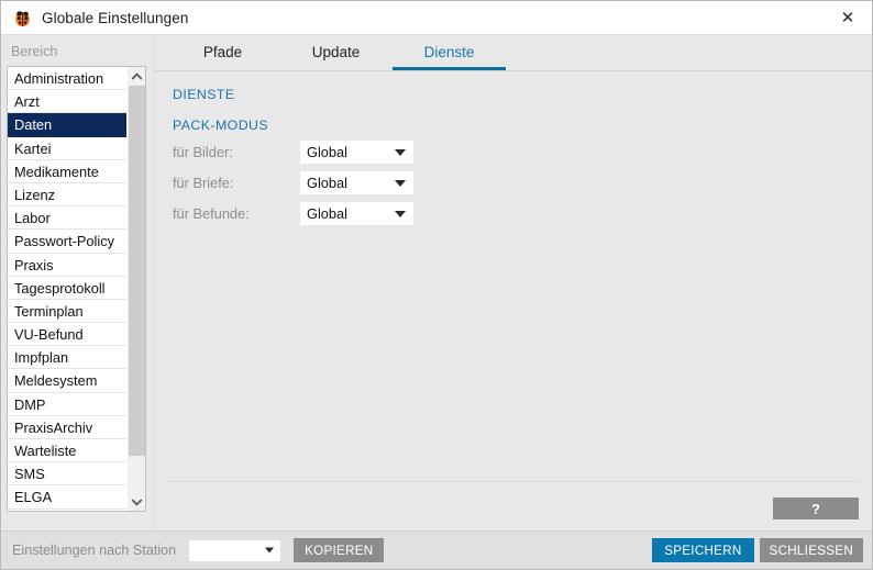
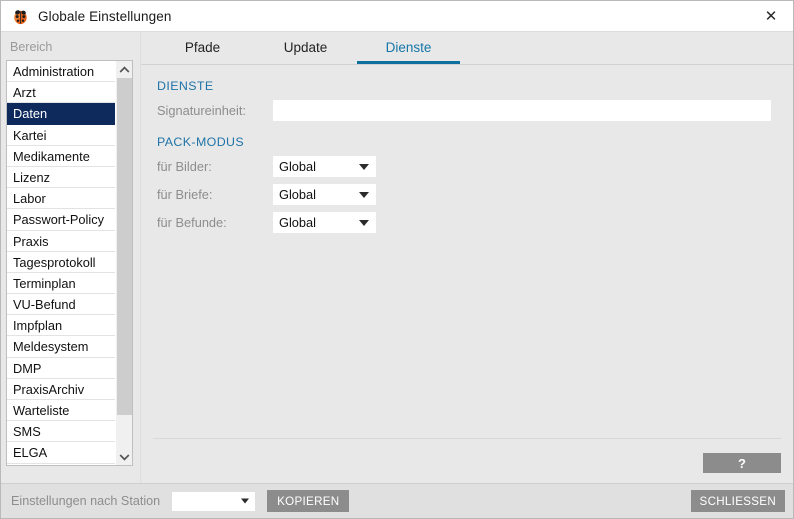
  Globale Einstellungen
  ✕
  Bereich
  Administration
  Arzt
  Daten
  Kartei
  Medikamente
  Lizenz
  Labor
  Passwort-Policy
  Praxis
  Tagesprotokoll
  Terminplan
  VU-Befund
  Impfplan
  Meldesystem
  DMP
  PraxisArchiv
  Warteliste
  SMS
  ELGA
  Pfade
  Update
  Dienste
  DIENSTE
+ Signatureinheit:
  PACK-MODUS
  für Bilder:
  Global
  für Briefe:
  Global
  für Befunde:
  Global
  ?
  Einstellungen nach Station
  KOPIEREN
- SPEICHERN
  SCHLIESSEN
